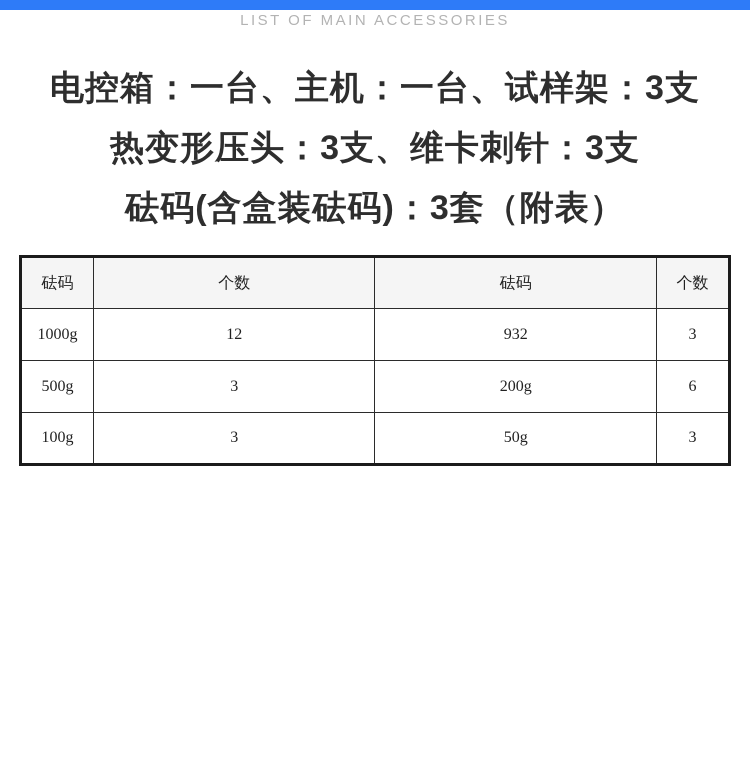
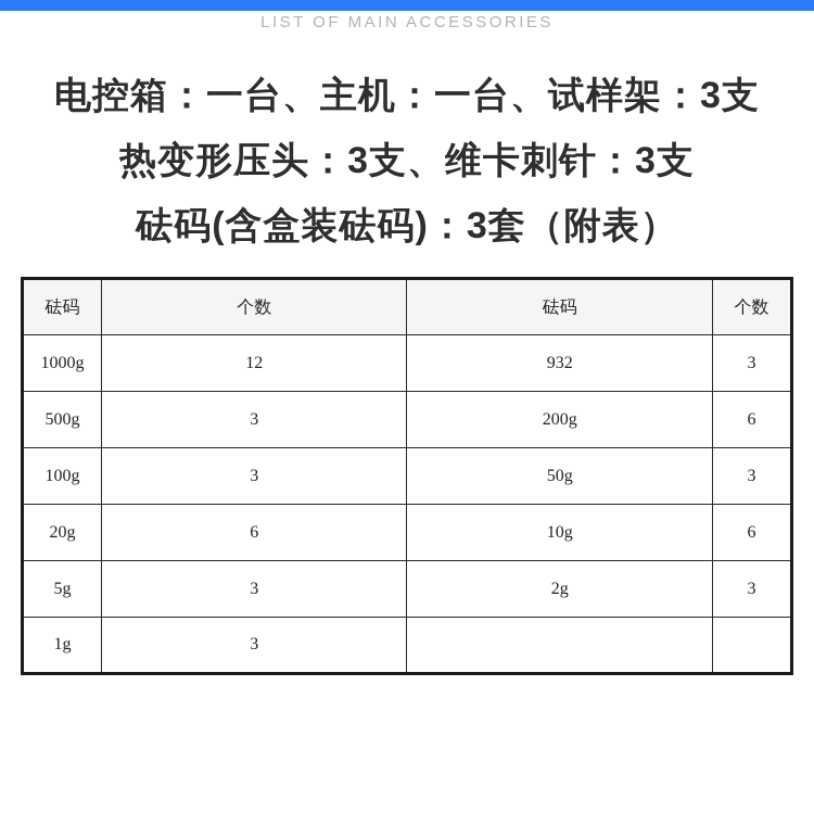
  LIST OF MAIN ACCESSORIES
  电控箱：一台、主机：一台、试样架：3支
  热变形压头：3支、维卡刺针：3支
  砝码(含盒装砝码)：3套（附表）
  砝码	个数	砝码	个数
  1000g	12	932	3
  500g	3	200g	6
  100g	3	50g	3
+ 20g	6	10g	6
+ 5g	3	2g	3
+ 1g	3
